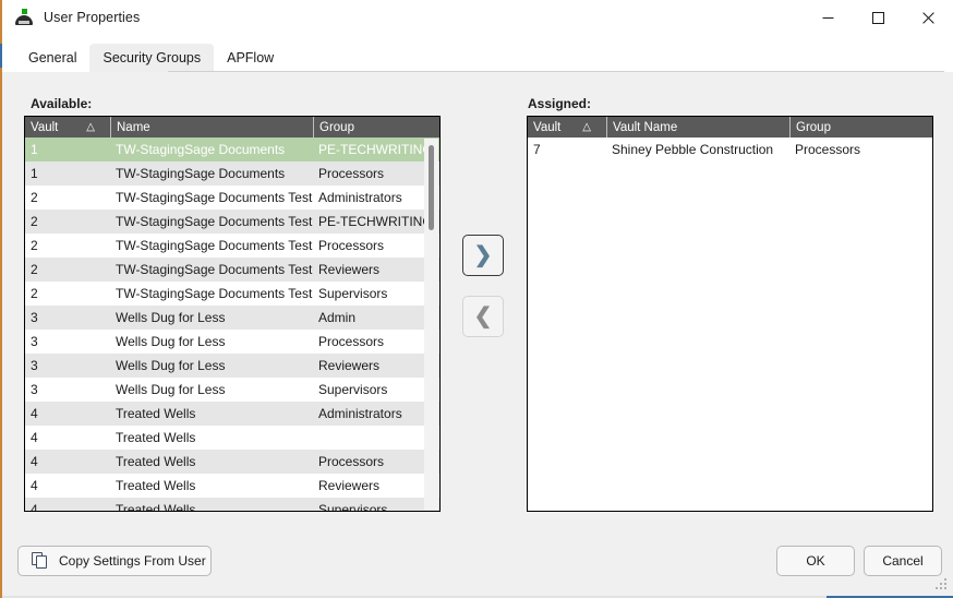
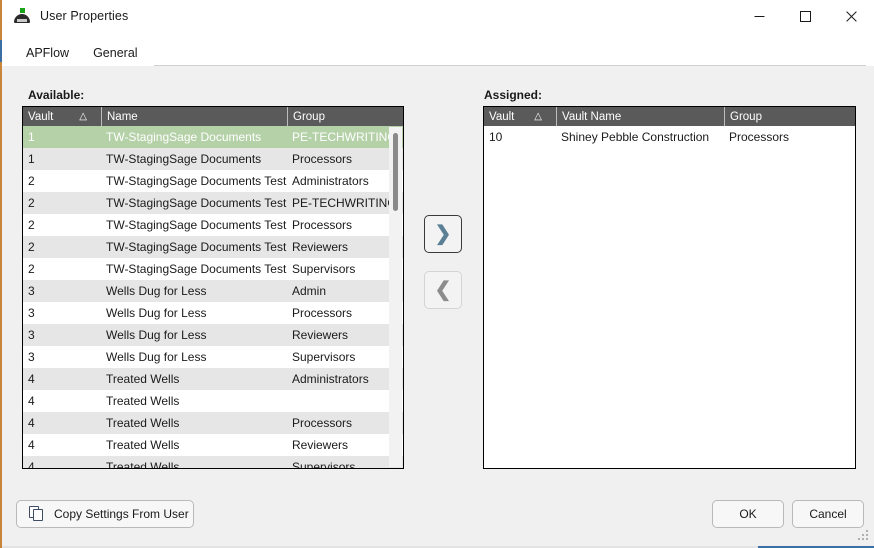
  User Properties
- General
+ APFlow
- Security Groups
- APFlow
+ General
  Available:
  Vault
  △
  Name
  Group
  1
  TW-StagingSage Documents
  PE-TECHWRITIN
  1
  TW-StagingSage Documents
  Processors
  2
  TW-StagingSage Documents Test
  Administrators
  2
  TW-StagingSage Documents Test
  PE-TECHWRITIN
  2
  TW-StagingSage Documents Test
  Processors
  2
  TW-StagingSage Documents Test
  Reviewers
  2
  TW-StagingSage Documents Test
  Supervisors
  3
  Wells Dug for Less
  Admin
  3
  Wells Dug for Less
  Processors
  3
  Wells Dug for Less
  Reviewers
  3
  Wells Dug for Less
  Supervisors
  4
  Treated Wells
  Administrators
  4
  Treated Wells
  4
  Treated Wells
  Processors
  4
  Treated Wells
  Reviewers
  4
  Treated Wells
  Supervisors
  ❯
  ❮
  Assigned:
  Vault
  △
  Vault Name
  Group
- 7
+ 10
  Shiney Pebble Construction
  Processors
  Copy Settings From User
  OK
  Cancel
